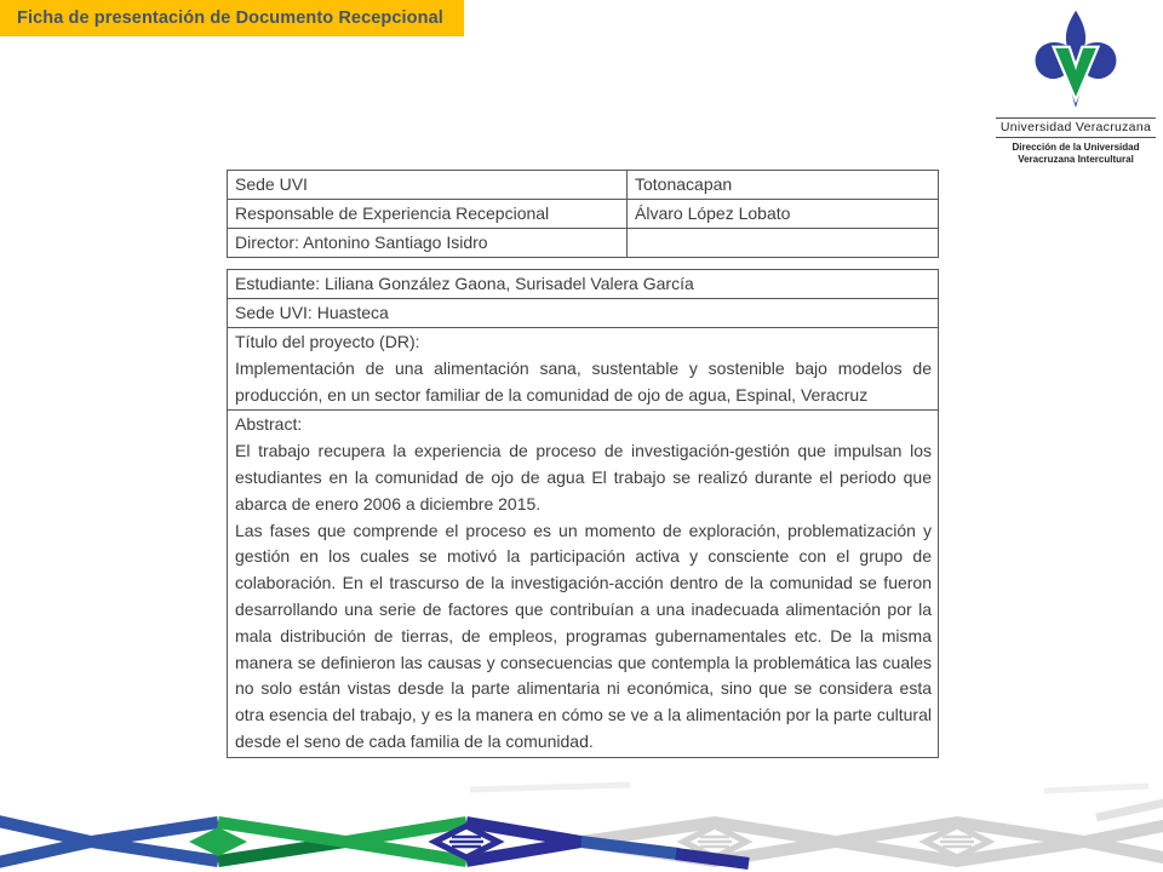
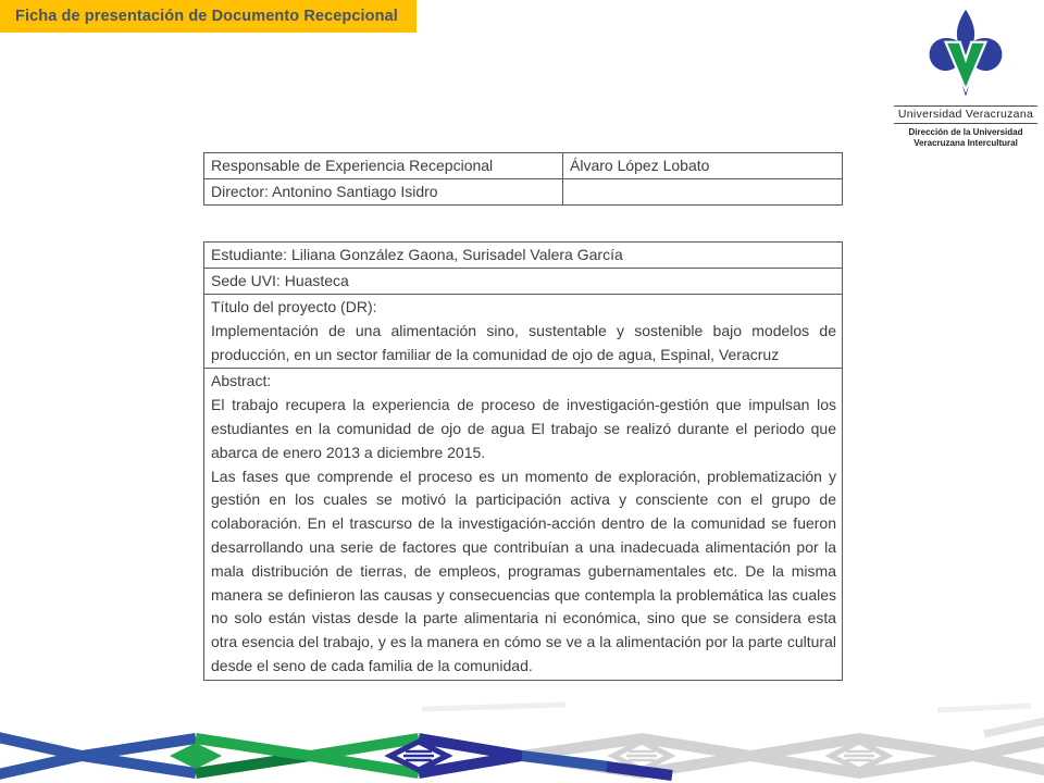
  Ficha de presentación de Documento Recepcional
  Universidad Veracruzana
  Dirección de la Universidad
  Veracruzana Intercultural
- Sede UVI	Totonacapan
  Responsable de Experiencia Recepcional	Álvaro López Lobato
  Director: Antonino Santiago Isidro
  Estudiante: Liliana González Gaona, Surisadel Valera García
  Sede UVI: Huasteca
- Título del proyecto (DR): Implementación de una alimentación sana, sustentable y sostenible bajo modelos de producción, en un sector familiar de la comunidad de ojo de agua, Espinal, Veracruz
+ Título del proyecto (DR): Implementación de una alimentación sino, sustentable y sostenible bajo modelos de producción, en un sector familiar de la comunidad de ojo de agua, Espinal, Veracruz
- Abstract: El trabajo recupera la experiencia de proceso de investigación-gestión que impulsan los estudiantes en la comunidad de ojo de agua El trabajo se realizó durante el periodo que abarca de enero 2006 a diciembre 2015. Las fases que comprende el proceso es un momento de exploración, problematización y gestión en los cuales se motivó la participación activa y consciente con el grupo de colaboración. En el trascurso de la investigación-acción dentro de la comunidad se fueron desarrollando una serie de factores que contribuían a una inadecuada alimentación por la mala distribución de tierras, de empleos, programas gubernamentales etc. De la misma manera se definieron las causas y consecuencias que contempla la problemática las cuales no solo están vistas desde la parte alimentaria ni económica, sino que se considera esta otra esencia del trabajo, y es la manera en cómo se ve a la alimentación por la parte cultural desde el seno de cada familia de la comunidad.
+ Abstract: El trabajo recupera la experiencia de proceso de investigación-gestión que impulsan los estudiantes en la comunidad de ojo de agua El trabajo se realizó durante el periodo que abarca de enero 2013 a diciembre 2015. Las fases que comprende el proceso es un momento de exploración, problematización y gestión en los cuales se motivó la participación activa y consciente con el grupo de colaboración. En el trascurso de la investigación-acción dentro de la comunidad se fueron desarrollando una serie de factores que contribuían a una inadecuada alimentación por la mala distribución de tierras, de empleos, programas gubernamentales etc. De la misma manera se definieron las causas y consecuencias que contempla la problemática las cuales no solo están vistas desde la parte alimentaria ni económica, sino que se considera esta otra esencia del trabajo, y es la manera en cómo se ve a la alimentación por la parte cultural desde el seno de cada familia de la comunidad.
